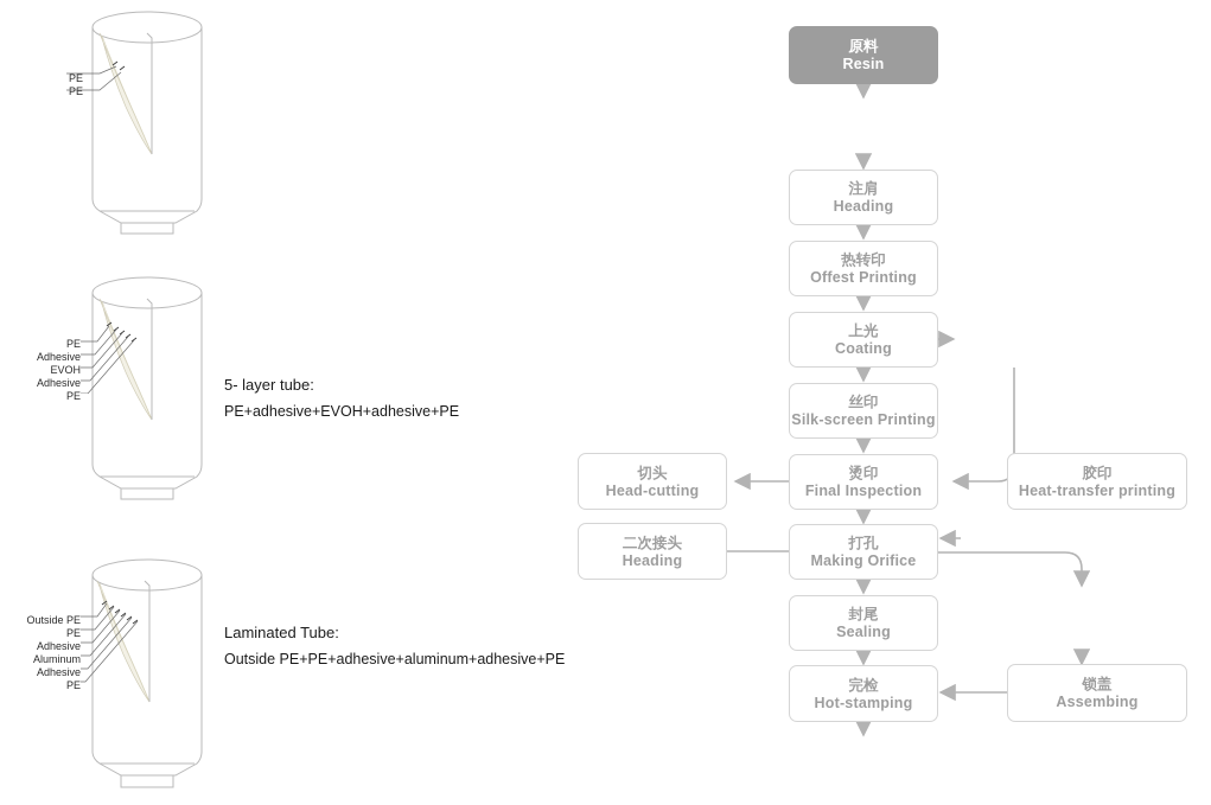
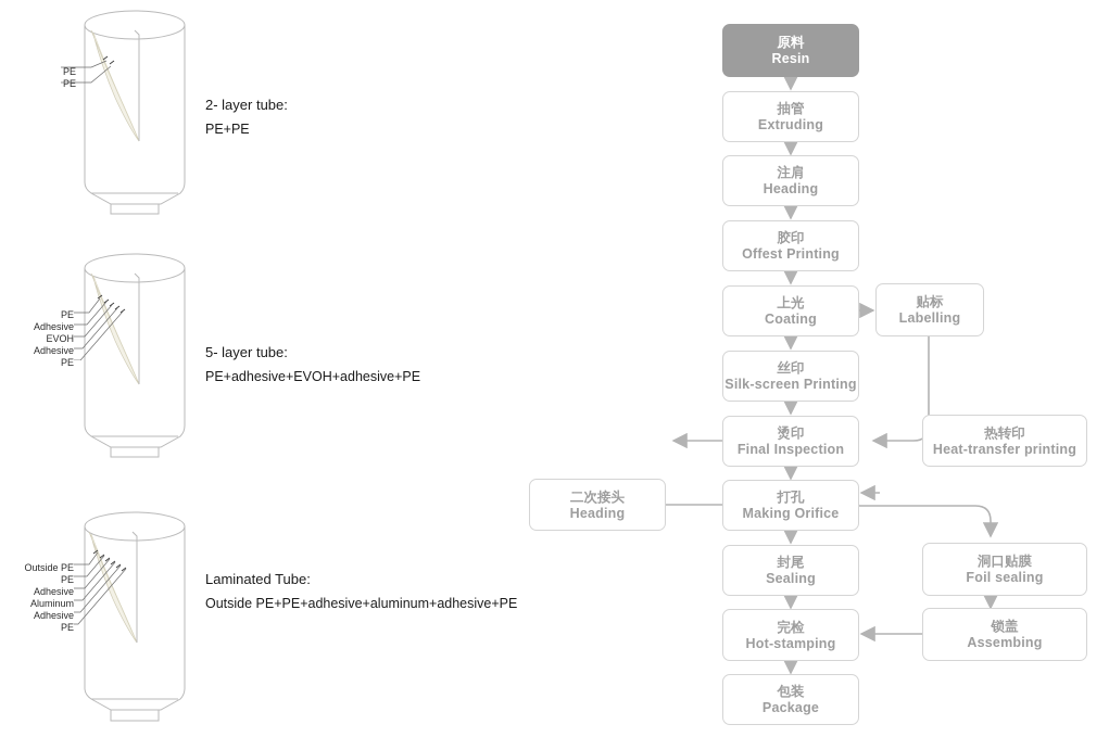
  PE
  PE
+ 2- layer tube:
+ PE+PE
  PE
  Adhesive
  EVOH
  Adhesive
  PE
  5- layer tube:
  PE+adhesive+EVOH+adhesive+PE
  Outside PE
  PE
  Adhesive
  Aluminum
  Adhesive
  PE
  Laminated Tube:
  Outside PE+PE+adhesive+aluminum+adhesive+PE
  原料
  Resin
+ 抽管
+ Extruding
  注肩
  Heading
- 热转印
+ 胶印
  Offest Printing
  上光
  Coating
+ 贴标
+ Labelling
  丝印
  Silk-screen Printing
  烫印
  Final Inspection
- 切头
- Head-cutting
- 胶印
+ 热转印
  Heat-transfer printing
  二次接头
  Heading
  打孔
  Making Orifice
  封尾
  Sealing
+ 洞口贴膜
+ Foil sealing
  完检
  Hot-stamping
  锁盖
  Assembing
+ 包装
+ Package
